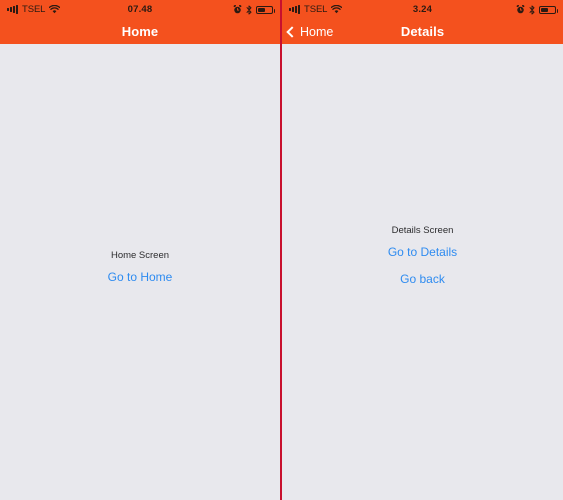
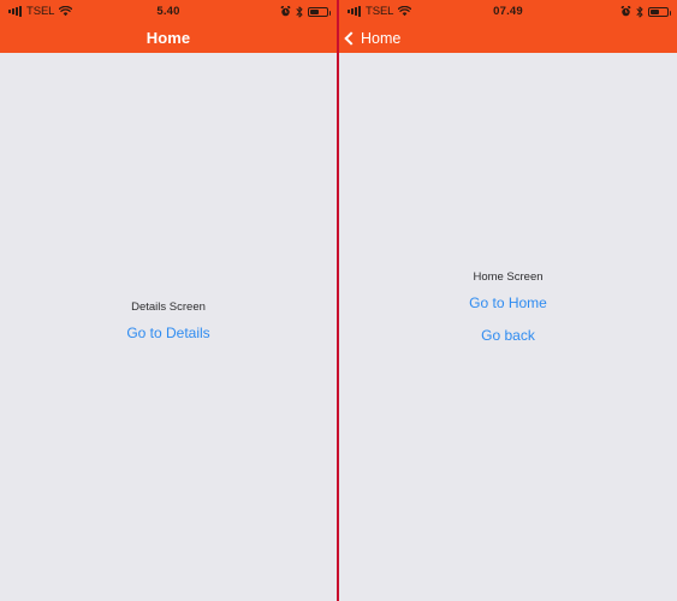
  TSEL
- 07.48
+ 5.40
  Home
- Home Screen
+ Details Screen
- Go to Home
+ Go to Details
  TSEL
- 3.24
+ 07.49
  Home
- Details
- Details Screen
+ Home Screen
- Go to Details
+ Go to Home
  Go back
